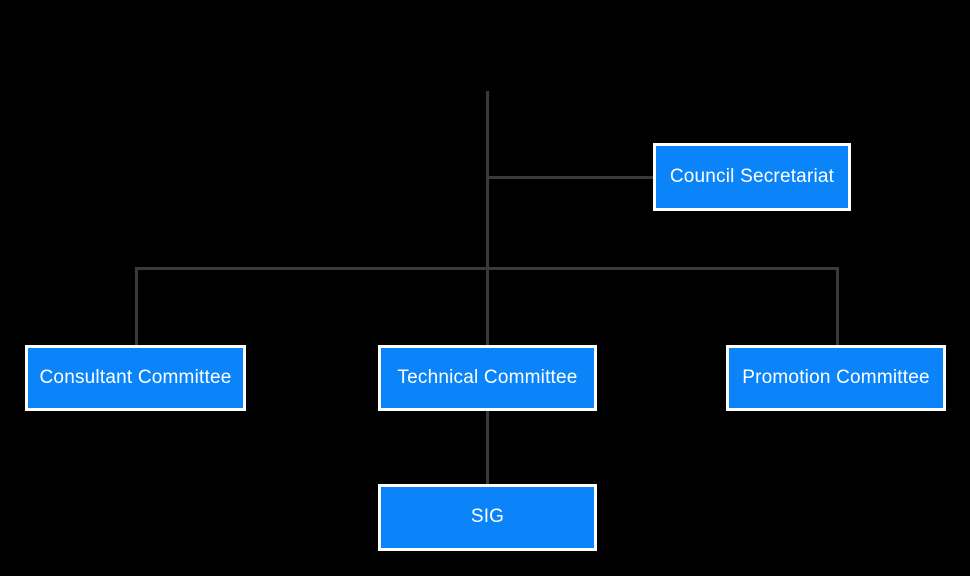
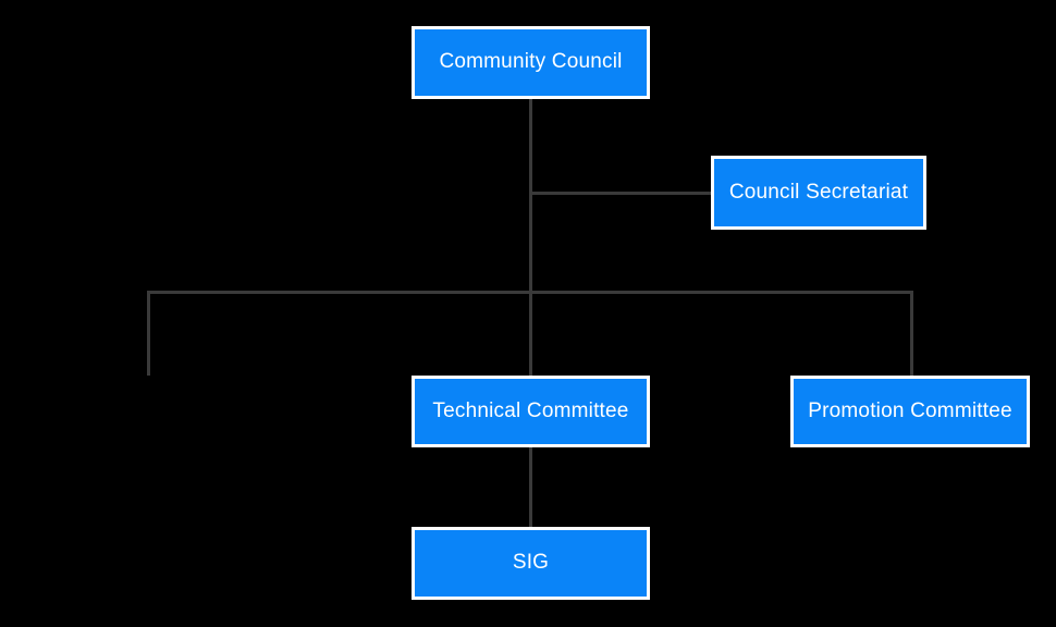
+ Community Council
  Council Secretariat
- Consultant Committee
  Technical Committee
  Promotion Committee
  SIG
